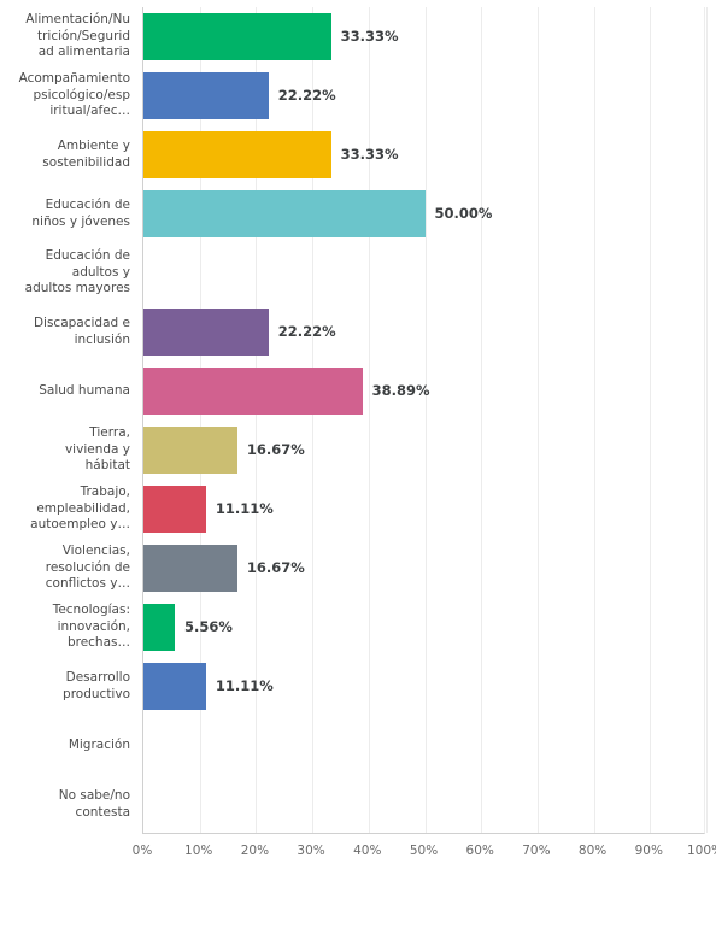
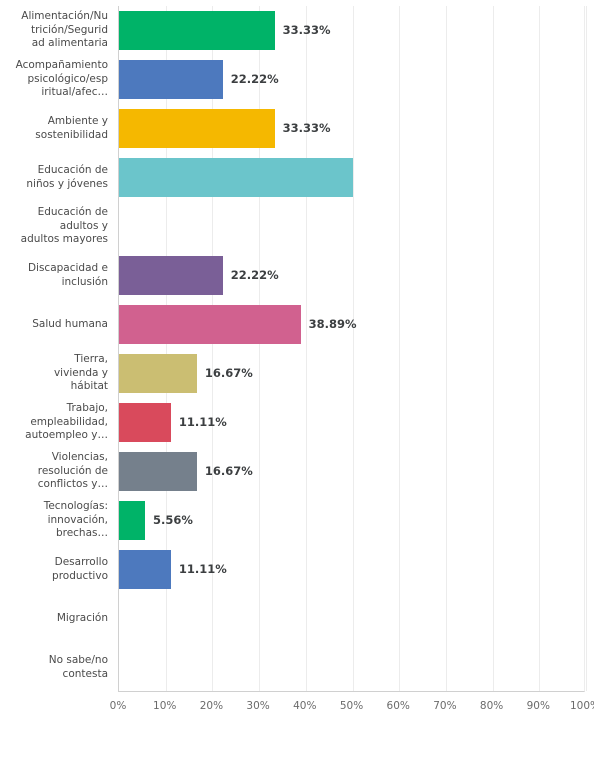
  Alimentación/Nu
  trición/Segurid
  ad alimentaria
  Acompañamiento
  psicológico/esp
  iritual/afec…
  Ambiente y
  sostenibilidad
  Educación de
  niños y jóvenes
  Educación de
  adultos y
  adultos mayores
  Discapacidad e
  inclusión
  Salud humana
  Tierra,
  vivienda y
  hábitat
  Trabajo,
  empleabilidad,
  autoempleo y…
  Violencias,
  resolución de
  conflictos y…
  Tecnologías:
  innovación,
  brechas…
  Desarrollo
  productivo
  Migración
  No sabe/no
  contesta
  33.33%
  22.22%
  33.33%
- 50.00%
  22.22%
  38.89%
  16.67%
  11.11%
  16.67%
  5.56%
  11.11%
  0%
  10%
  20%
  30%
  40%
  50%
  60%
  70%
  80%
  90%
  100
